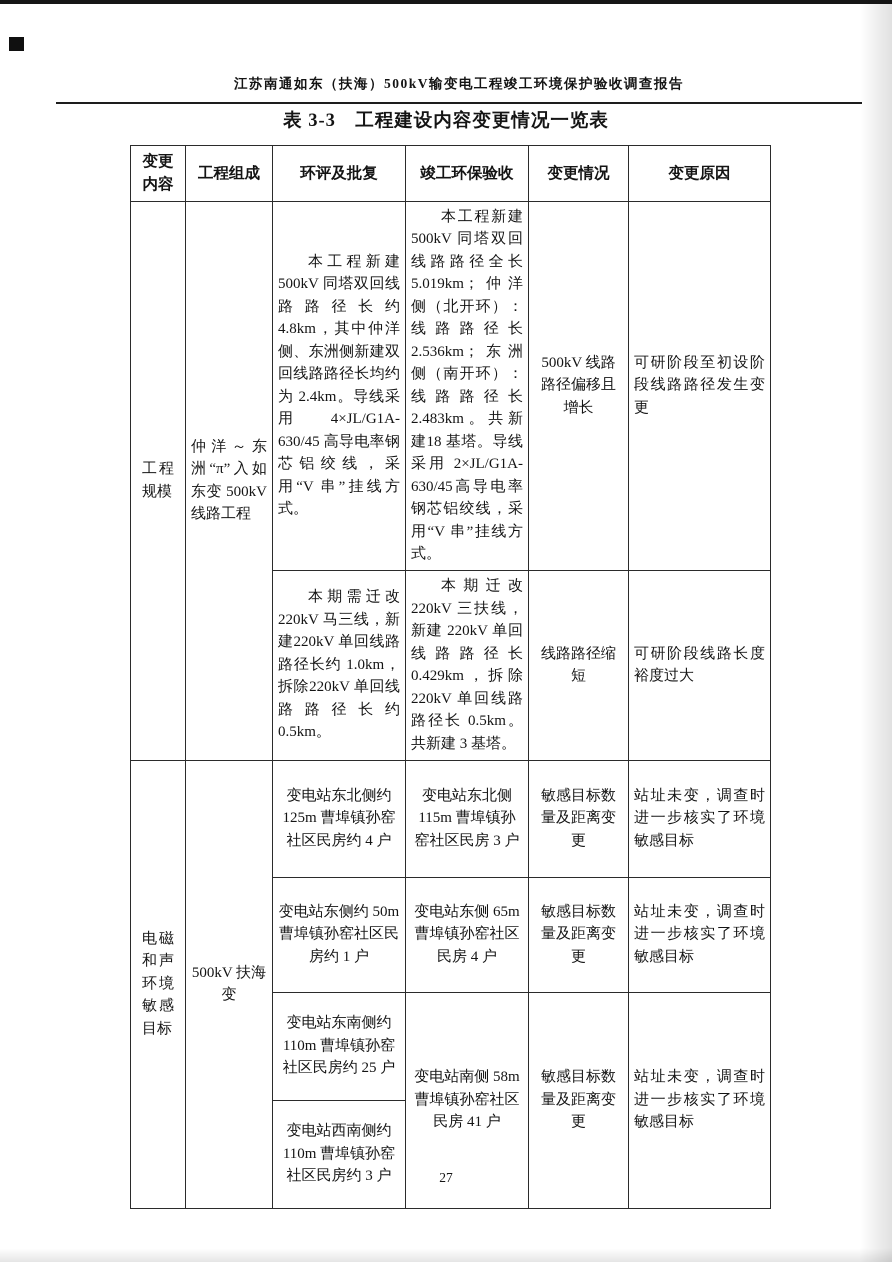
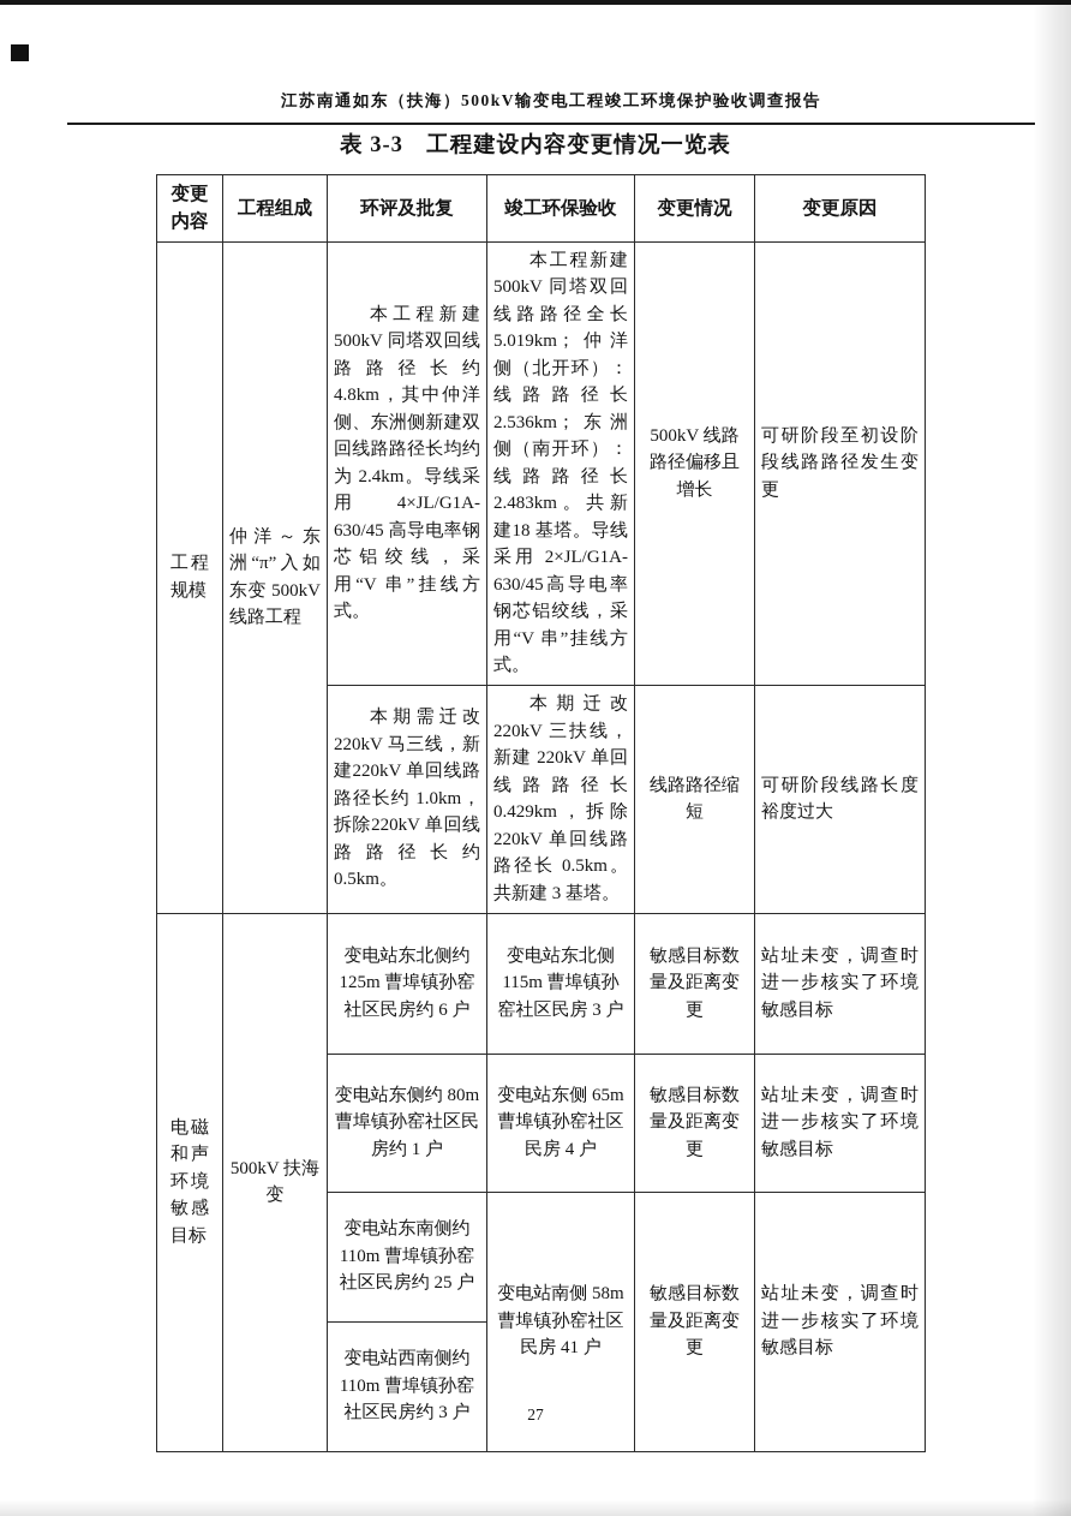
  江苏南通如东（扶海）500kV输变电工程竣工环境保护验收调查报告
  表 3-3 工程建设内容变更情况一览表
  变更内容	工程组成	环评及批复	竣工环保验收	变更情况	变更原因
  工程规模	仲洋～东洲“π”入如东变 500kV 线路工程	本工程新建500kV 同塔双回线路路径长约 4.8km，其中仲洋侧、东洲侧新建双回线路路径长均约为 2.4km。导线采用 4×JL/G1A-630/45 高导电率钢芯铝绞线，采用“V 串”挂线方式。	本工程新建500kV 同塔双回线路路径全长5.019km；仲洋侧（北开环）：线路路径长 2.536km；东洲侧（南开环）：线路路径长2.483km。共新建18 基塔。导线采用 2×JL/G1A-630/45高导电率钢芯铝绞线，采用“V 串”挂线方式。	500kV 线路路径偏移且增长	可研阶段至初设阶段线路路径发生变更
  本期需迁改220kV 马三线，新建220kV 单回线路路径长约 1.0km，拆除220kV 单回线路路径长约0.5km。	本期迁改220kV 三扶线，新建 220kV 单回线路路径长0.429km，拆除220kV 单回线路路径长 0.5km。共新建 3 基塔。	线路路径缩短	可研阶段线路长度裕度过大
- 电磁和声环境敏感目标	500kV 扶海变	变电站东北侧约125m 曹埠镇孙窑社区民房约 4 户	变电站东北侧115m 曹埠镇孙窑社区民房 3 户	敏感目标数量及距离变更	站址未变，调查时进一步核实了环境敏感目标
+ 电磁和声环境敏感目标	500kV 扶海变	变电站东北侧约125m 曹埠镇孙窑社区民房约 6 户	变电站东北侧115m 曹埠镇孙窑社区民房 3 户	敏感目标数量及距离变更	站址未变，调查时进一步核实了环境敏感目标
- 变电站东侧约 50m 曹埠镇孙窑社区民房约 1 户	变电站东侧 65m 曹埠镇孙窑社区民房 4 户	敏感目标数量及距离变更	站址未变，调查时进一步核实了环境敏感目标
+ 变电站东侧约 80m 曹埠镇孙窑社区民房约 1 户	变电站东侧 65m 曹埠镇孙窑社区民房 4 户	敏感目标数量及距离变更	站址未变，调查时进一步核实了环境敏感目标
  变电站东南侧约110m 曹埠镇孙窑社区民房约 25 户	变电站南侧 58m 曹埠镇孙窑社区民房 41 户	敏感目标数量及距离变更	站址未变，调查时进一步核实了环境敏感目标
  变电站西南侧约110m 曹埠镇孙窑社区民房约 3 户
  27
